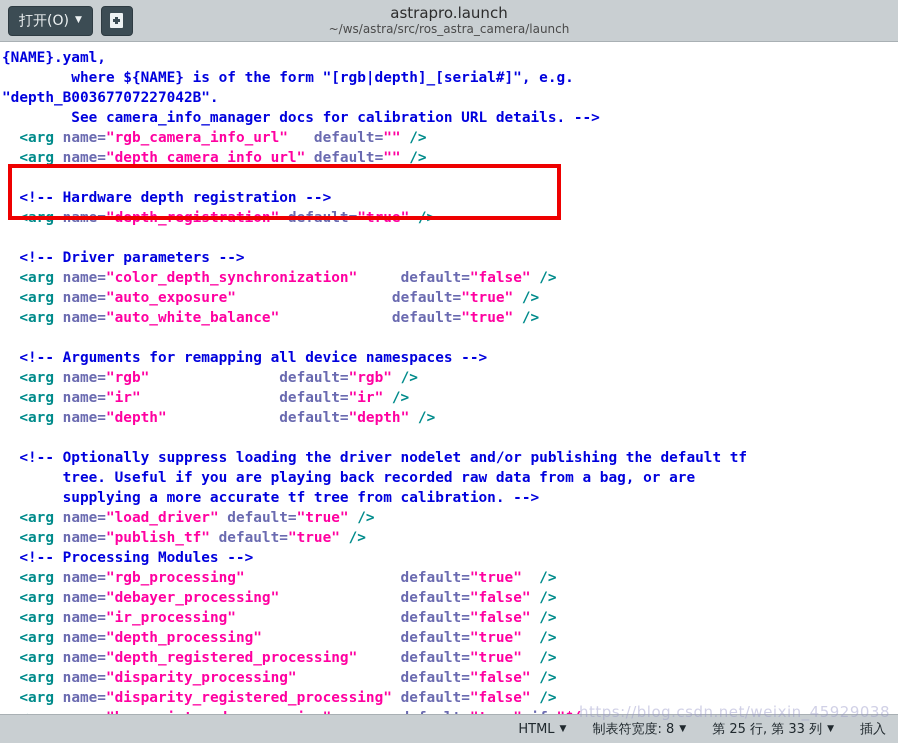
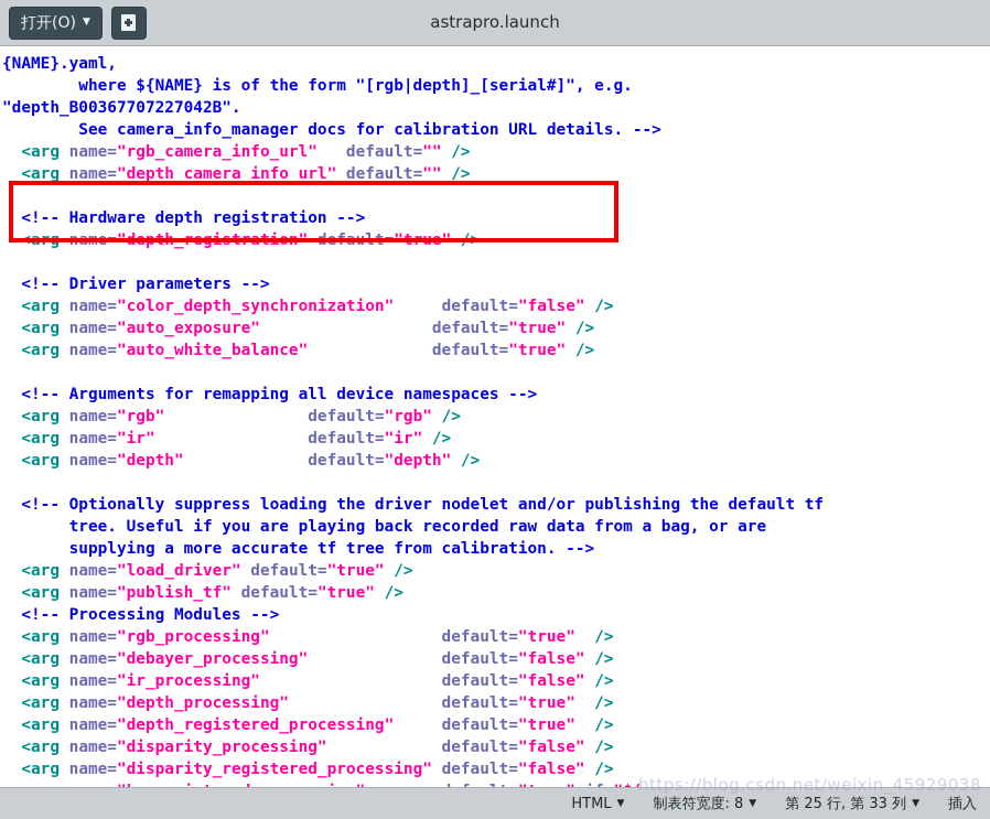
  astrapro.launch
- ~/ws/astra/src/ros_astra_camera/launch
  打开(O)
  ▼
  {NAME}.yaml, where ${NAME} is of the form "[rgb|depth]_[serial#]", e.g. "depth_B00367707227042B". See camera_info_manager docs for calibration URL details. --> <arg name="rgb_camera_info_url" default="" /> <arg name="depth_camera_info_url" default="" /> <!-- Hardware depth registration --> <arg name="depth_registration" default="true" /> <!-- Driver parameters --> <arg name="color_depth_synchronization" default="false" /> <arg name="auto_exposure" default="true" /> <arg name="auto_white_balance" default="true" /> <!-- Arguments for remapping all device namespaces --> <arg name="rgb" default="rgb" /> <arg name="ir" default="ir" /> <arg name="depth" default="depth" /> <!-- Optionally suppress loading the driver nodelet and/or publishing the default tf tree. Useful if you are playing back recorded raw data from a bag, or are supplying a more accurate tf tree from calibration. --> <arg name="load_driver" default="true" /> <arg name="publish_tf" default="true" /> <!-- Processing Modules --> <arg name="rgb_processing" default="true" /> <arg name="debayer_processing" default="false" /> <arg name="ir_processing" default="false" /> <arg name="depth_processing" default="true" /> <arg name="depth_registered_processing" default="true" /> <arg name="disparity_processing" default="false" /> <arg name="disparity_registered_processing" default="false" />
  https://blog.csdn.net/weixin_45929038
  HTML
  ▼
  制表符宽度: 8
  ▼
  第 25 行, 第 33 列
  ▼
  插入
